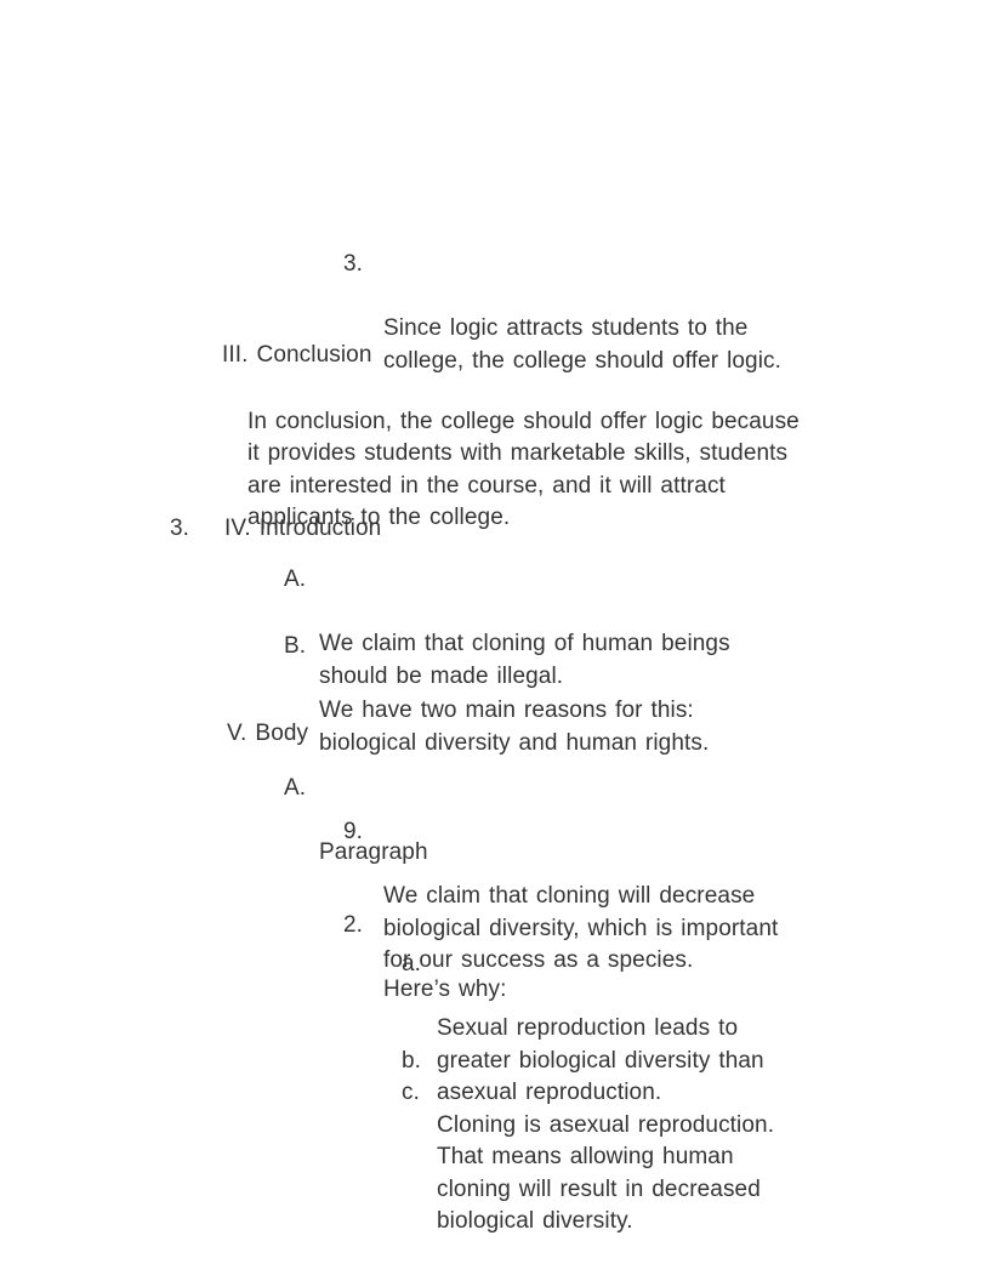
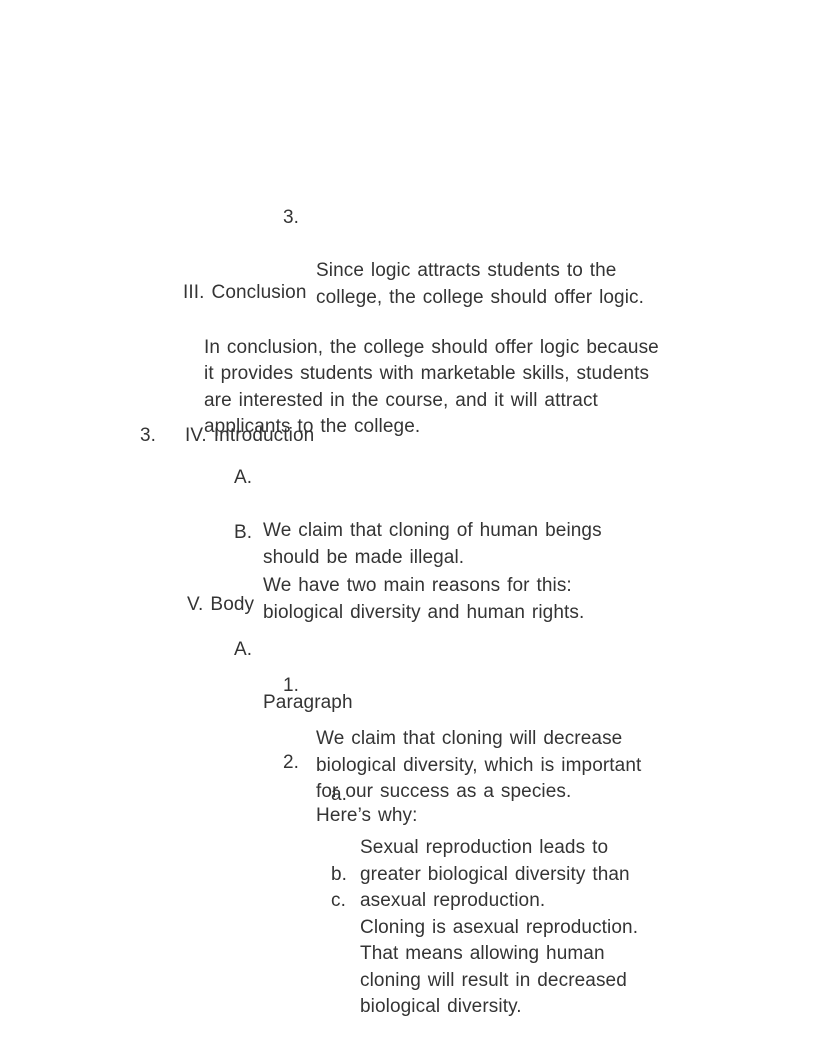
  3.
  Since logic attracts students to the
  college, the college should offer logic.
  III. Conclusion
  In conclusion, the college should offer logic because
  it provides students with marketable skills, students
  are interested in the course, and it will attract
  applicants to the college.
  3.
  IV. Introduction
  A.
  We claim that cloning of human beings
  should be made illegal.
  B.
  We have two main reasons for this:
  biological diversity and human rights.
  V. Body
  A.
  Paragraph
- 9.
+ 1.
  We claim that cloning will decrease
  biological diversity, which is important
  for our success as a species.
  2.
  Here’s why:
  a.
  Sexual reproduction leads to
  greater biological diversity than
  asexual reproduction.
  b.
  Cloning is asexual reproduction.
  c.
  That means allowing human
  cloning will result in decreased
  biological diversity.
